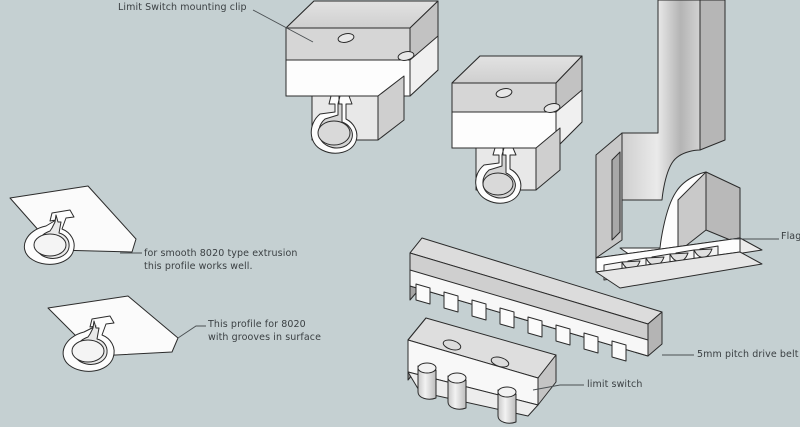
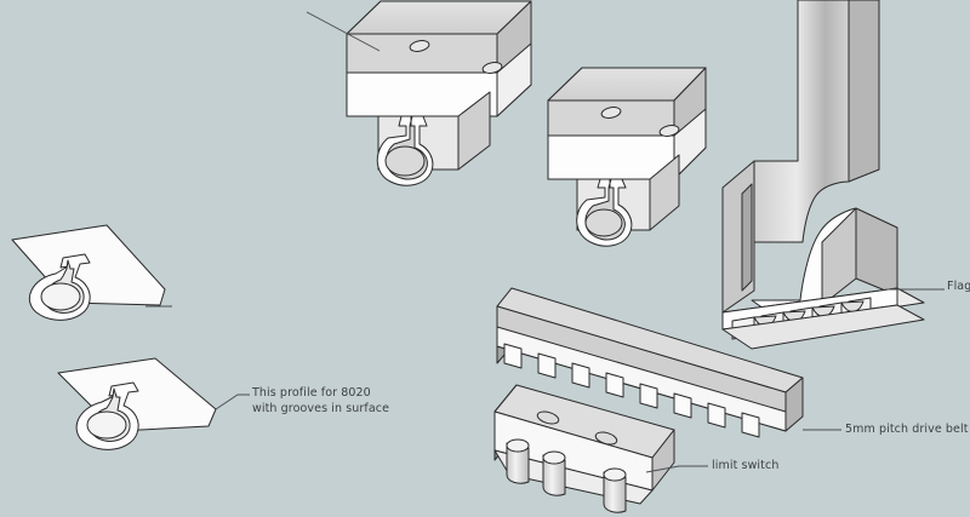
- Limit Switch mounting clip
- for smooth 8020 type extrusion
- this profile works well.
  This profile for 8020
  with grooves in surface
  5mm pitch drive belt
  limit switch
  Flag
